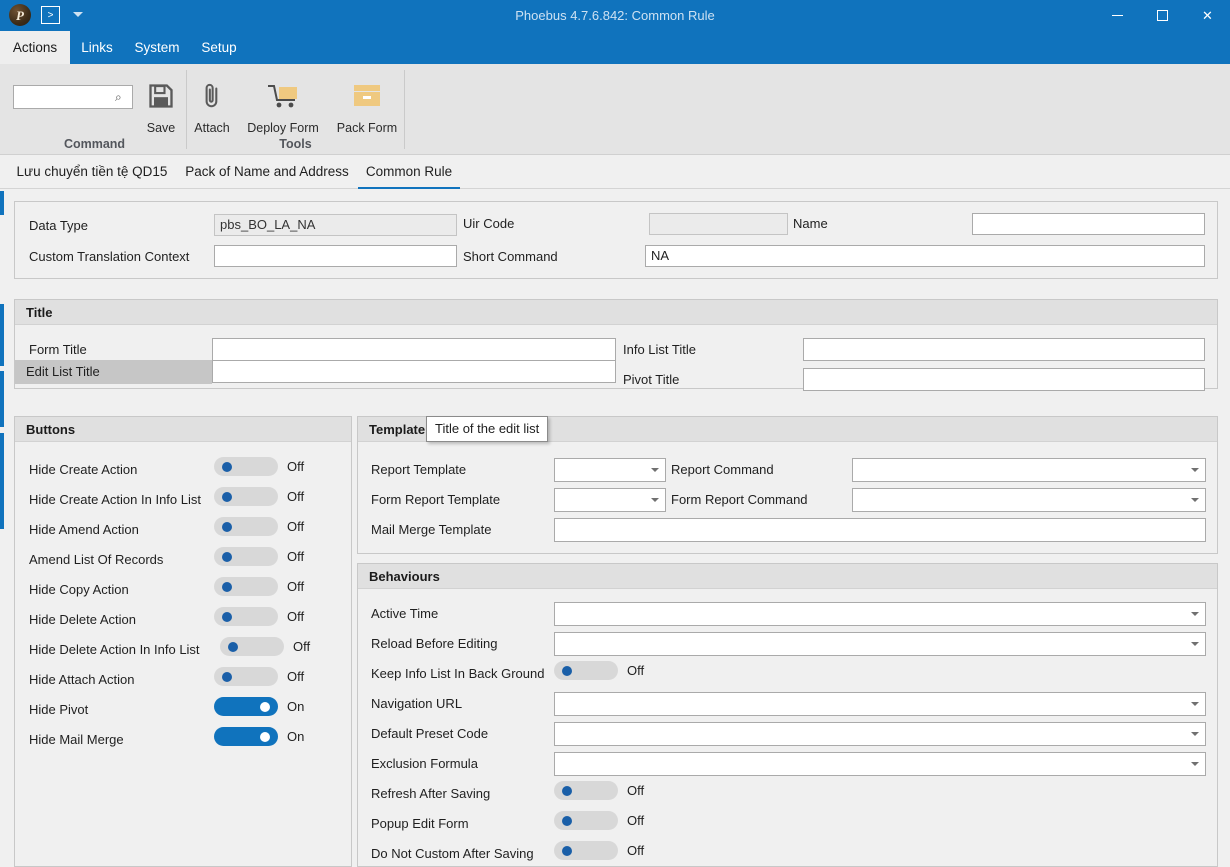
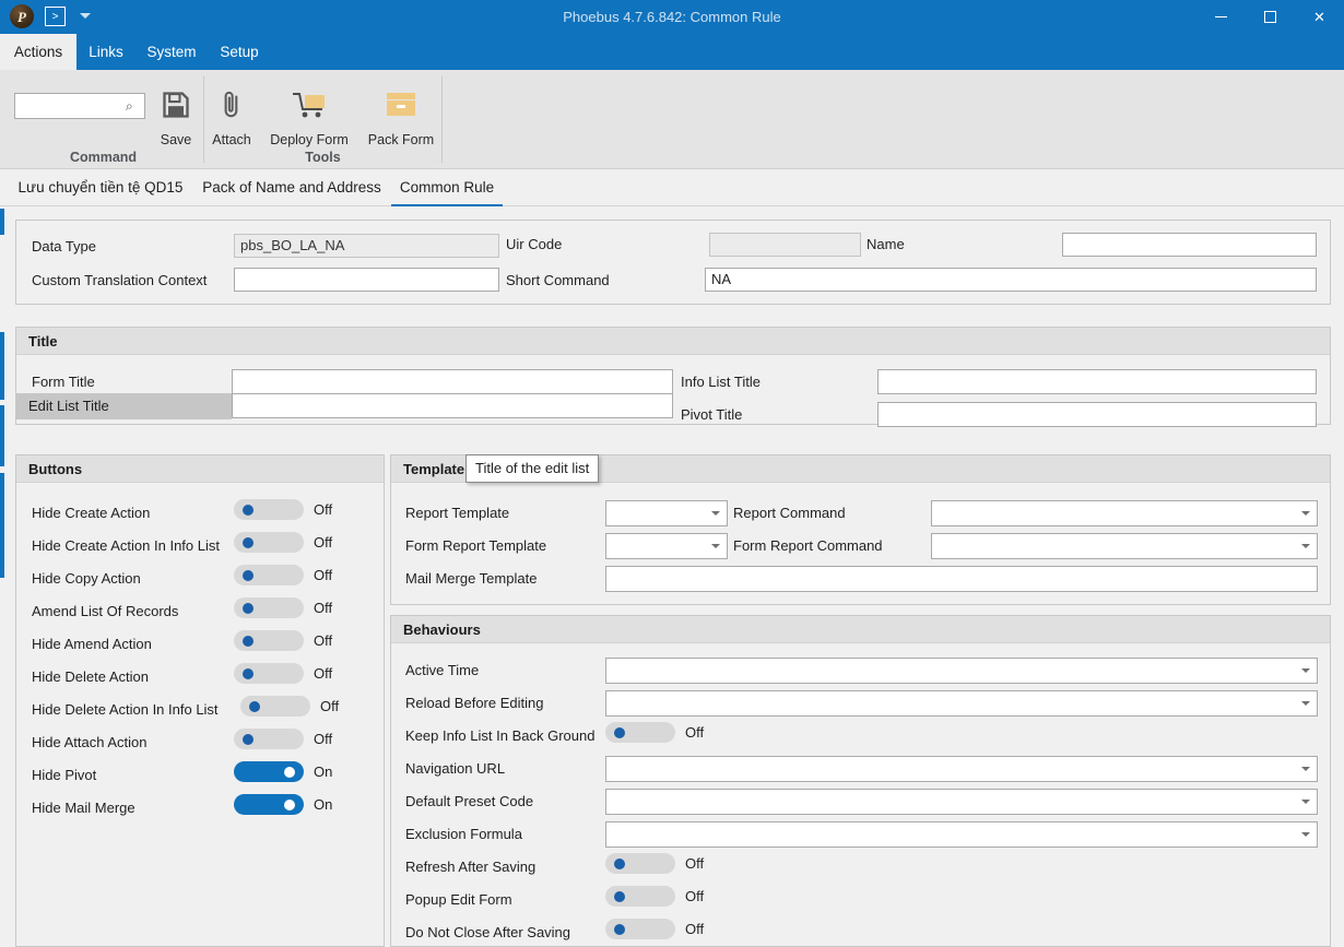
  P
  >
  Phoebus 4.7.6.842: Common Rule
  ✕
  Actions
  Links
  System
  Setup
  ⌕
  Save
  Command
  Attach
  Deploy Form
  Pack Form
  Tools
  Lưu chuyển tiền tệ QD15
  Pack of Name and Address
  Common Rule
  Data Type
  pbs_BO_LA_NA
  Uir Code
  Name
  Custom Translation Context
  Short Command
  NA
  Title
  Form Title
  Info List Title
  Edit List Title
  Pivot Title
  Buttons
  Hide Create Action
  Off
  Hide Create Action In Info List
  Off
- Hide Amend Action
+ Hide Copy Action
  Off
  Amend List Of Records
  Off
- Hide Copy Action
+ Hide Amend Action
  Off
  Hide Delete Action
  Off
  Hide Delete Action In Info List
  Off
  Hide Attach Action
  Off
  Hide Pivot
  On
  Hide Mail Merge
  On
  Template
  Report Template
  Report Command
  Form Report Template
  Form Report Command
  Mail Merge Template
  Behaviours
  Active Time
  Reload Before Editing
  Keep Info List In Back Ground
  Off
  Navigation URL
  Default Preset Code
  Exclusion Formula
  Refresh After Saving
  Off
  Popup Edit Form
  Off
- Do Not Custom After Saving
+ Do Not Close After Saving
  Off
  Title of the edit list
